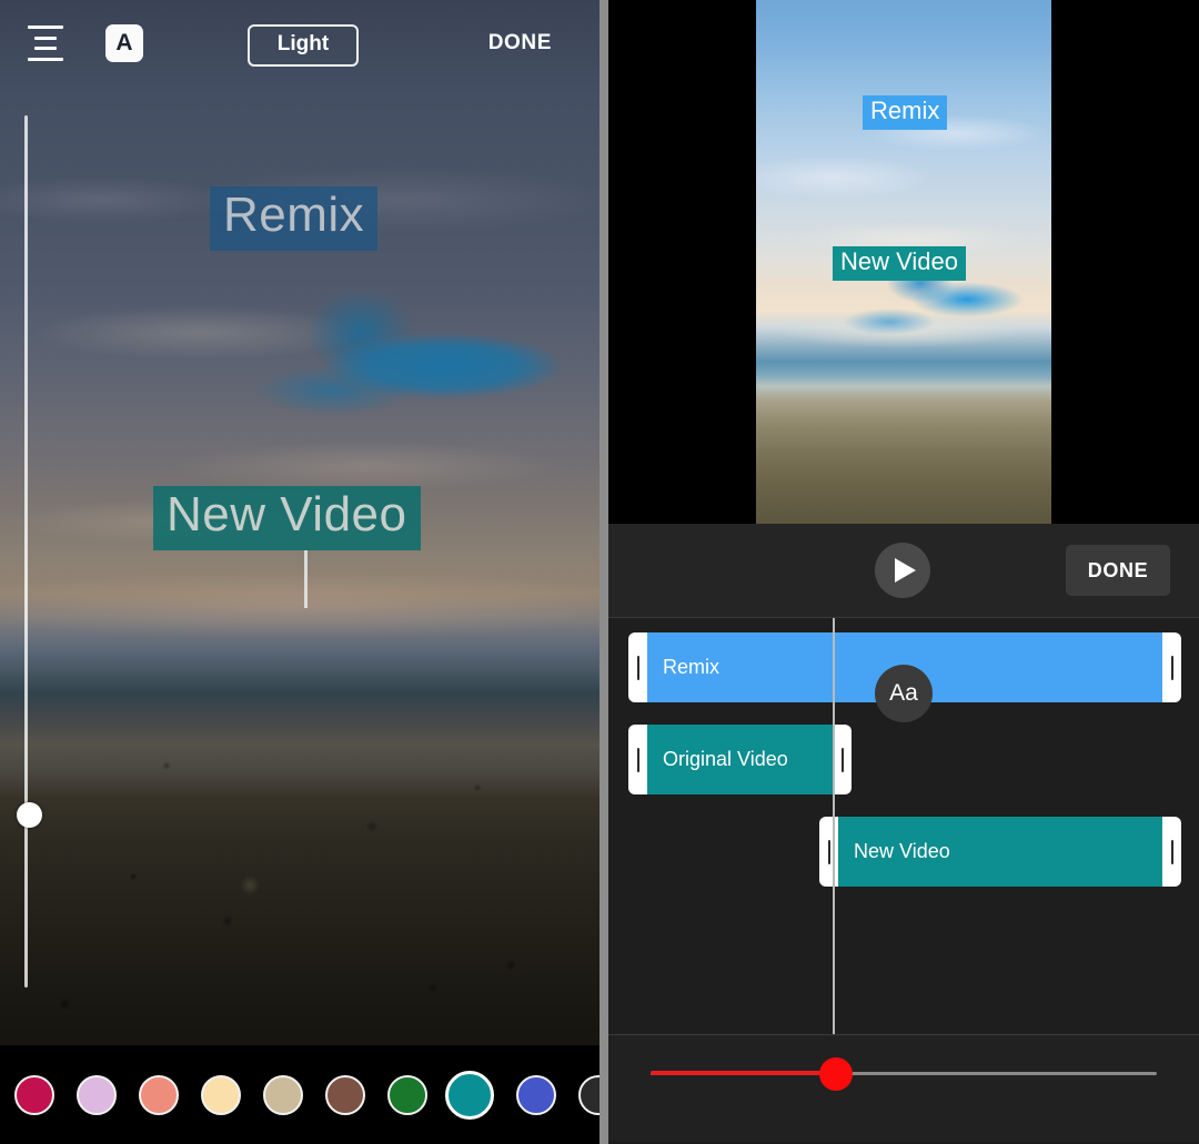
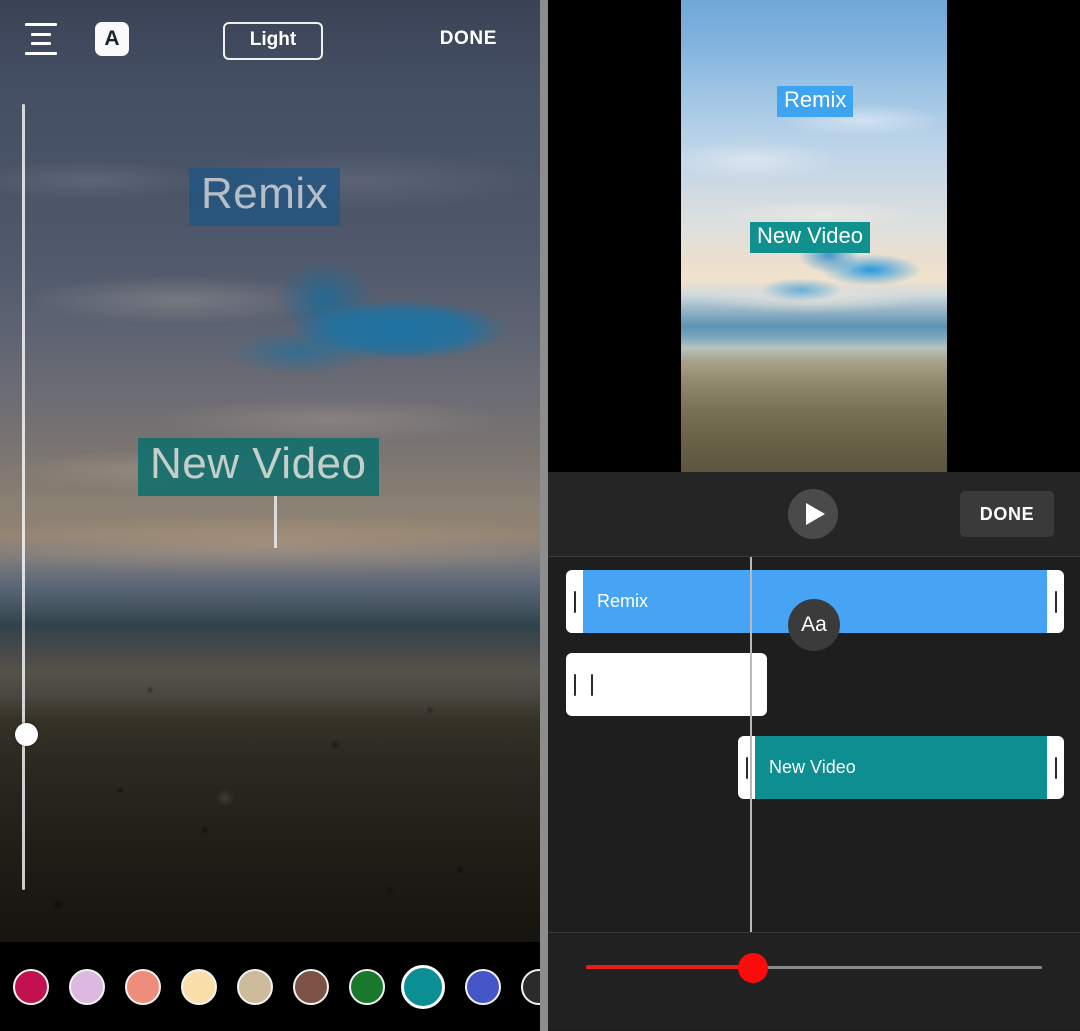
  A
  Light
  DONE
  Remix
  New Video
  Remix
  New Video
  DONE
  Aa
  Remix
- Original Video
  New Video
